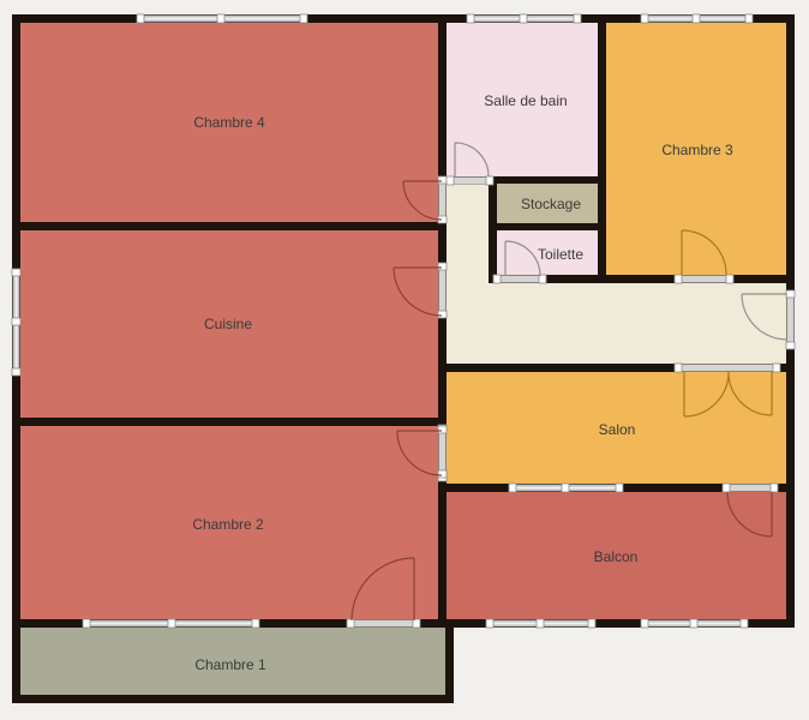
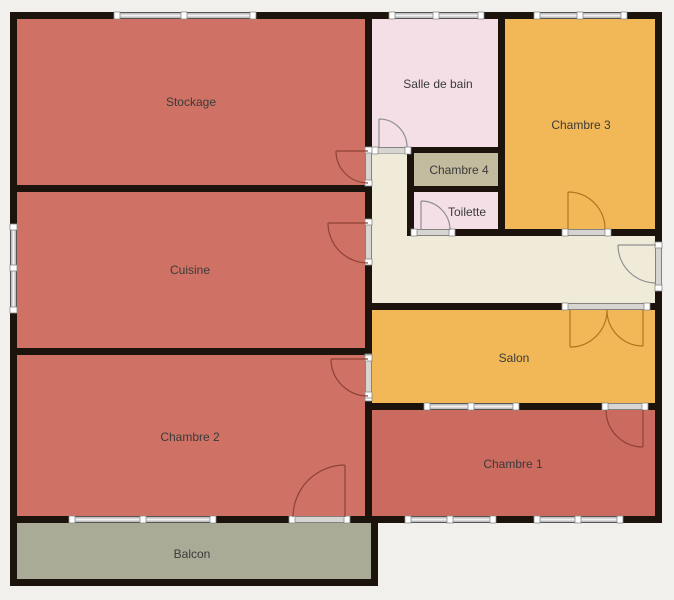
- Chambre 4
+ Stockage
  Cuisine
  Chambre 2
- Chambre 1
+ Balcon
  Salle de bain
- Stockage
+ Chambre 4
  Toilette
  Chambre 3
  Salon
- Balcon
+ Chambre 1
